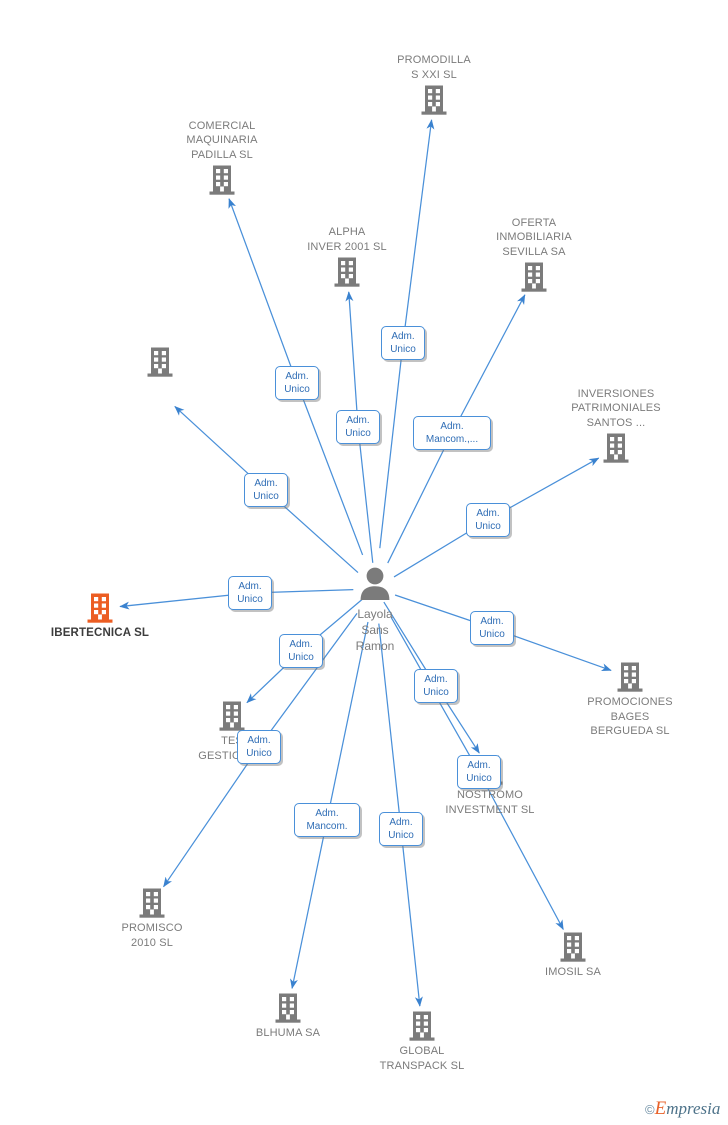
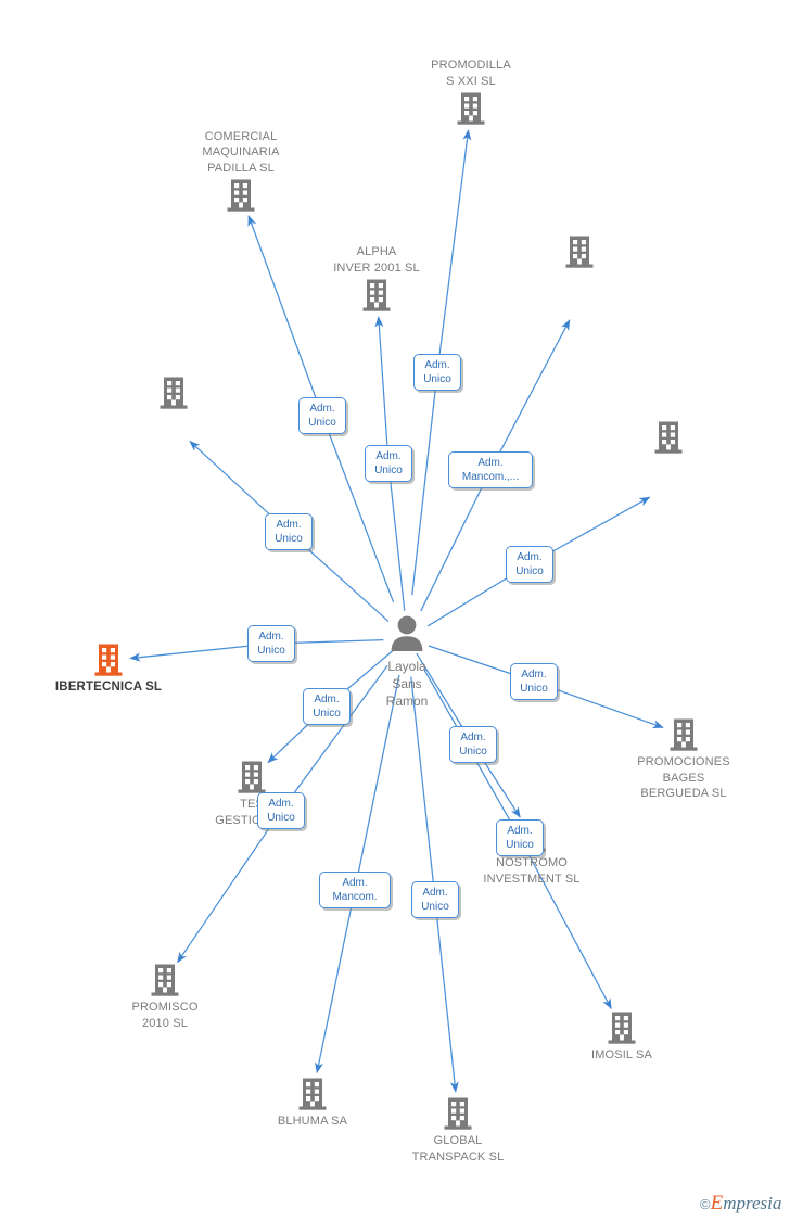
  PROMODILLA
  S XXI SL
  COMERCIAL
  MAQUINARIA
  PADILLA SL
  ALPHA
  INVER 2001 SL
- OFERTA
- INMOBILIARIA
- SEVILLA SA
- INVERSIONES
- PATRIMONIALES
- SANTOS ...
  IBERTECNICA SL
  PROMOCIONES
  BAGES
  BERGUEDA SL
  NOSTROMO
  INVESTMENT SL
  PROMISCO
  2010 SL
  IMOSIL SA
  BLHUMA SA
  GLOBAL
  TRANSPACK SL
  Adm.
  Unico
  Adm.
  Unico
  Adm.
  Unico
  Adm.
  Mancom.,...
  Adm.
  Unico
  Adm.
  Unico
  Adm.
  Unico
  Adm.
  Unico
  Adm.
  Unico
  Adm.
  Unico
  Adm.
  Unico
  Adm.
  Unico
  Adm.
  Mancom.
  Adm.
  Unico
  Layola
  Sans
  Ramon
  ©Empresia
